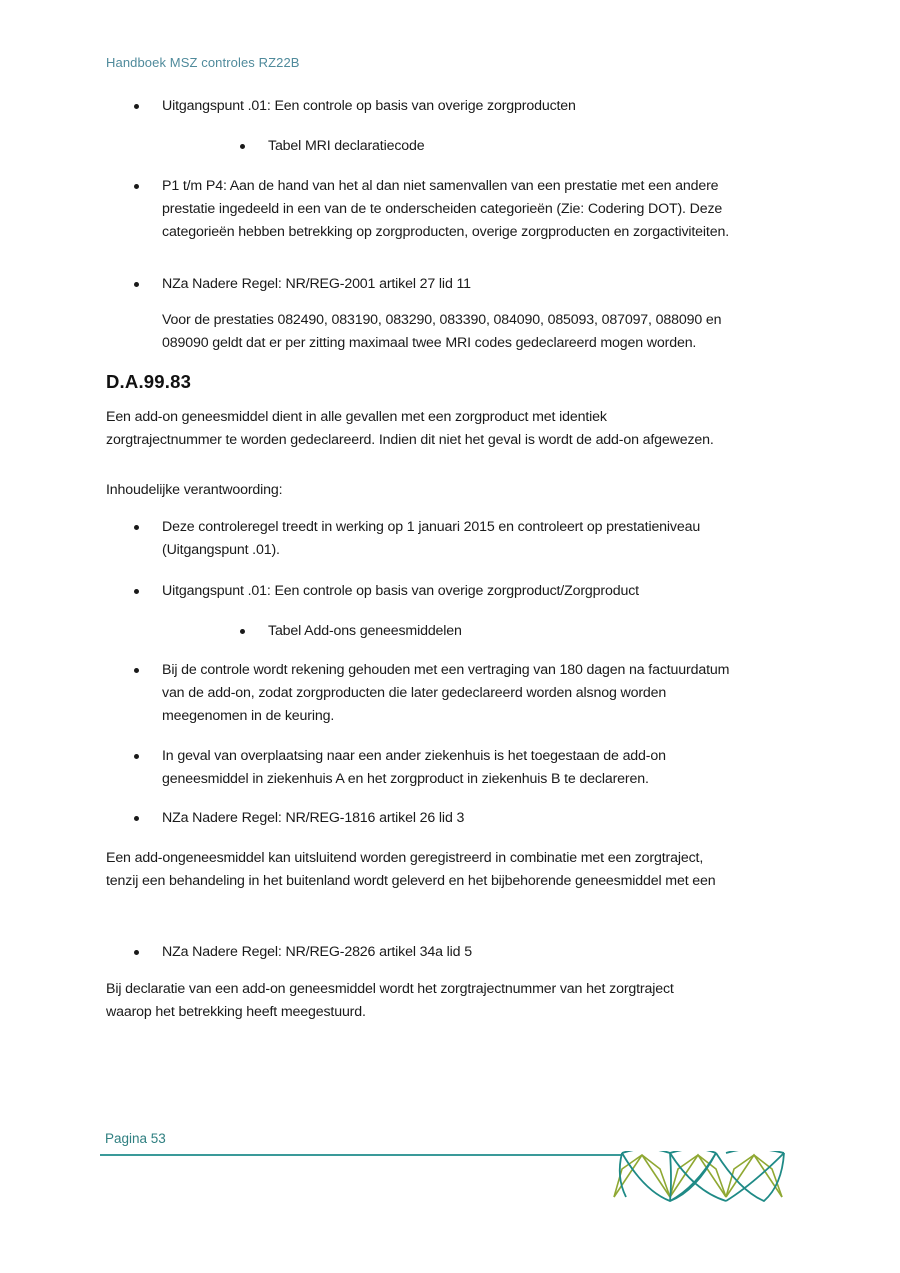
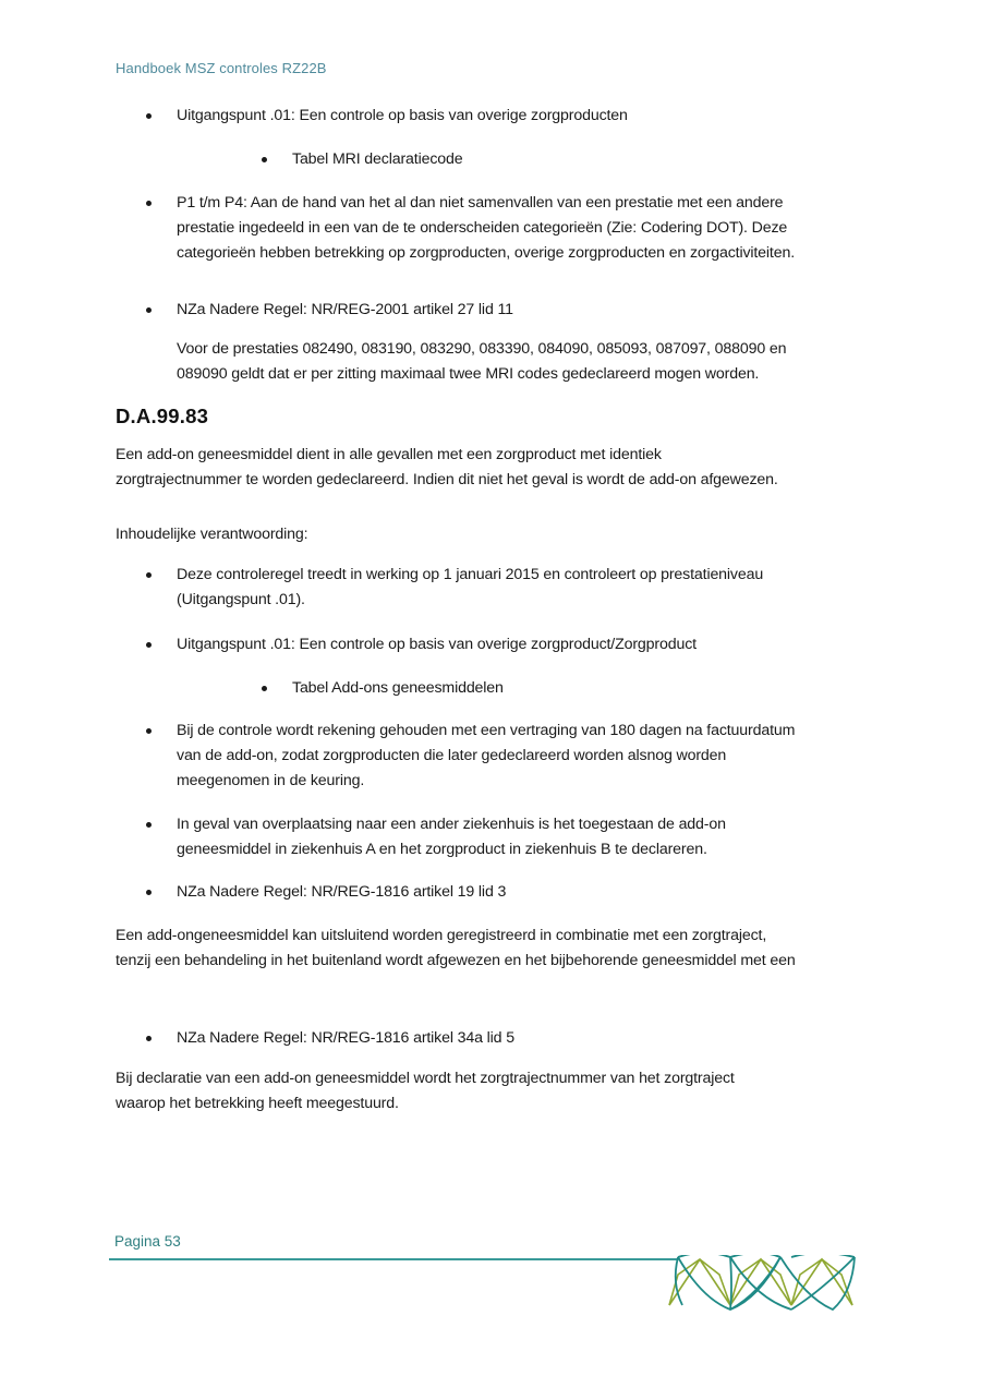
  Handboek MSZ controles RZ22B
  Uitgangspunt .01: Een controle op basis van overige zorgproducten
  Tabel MRI declaratiecode
  P1 t/m P4: Aan de hand van het al dan niet samenvallen van een prestatie met een andere
  prestatie ingedeeld in een van de te onderscheiden categorieën (Zie: Codering DOT). Deze
  categorieën hebben betrekking op zorgproducten, overige zorgproducten en zorgactiviteiten.
  NZa Nadere Regel: NR/REG-2001 artikel 27 lid 11
  Voor de prestaties 082490, 083190, 083290, 083390, 084090, 085093, 087097, 088090 en
  089090 geldt dat er per zitting maximaal twee MRI codes gedeclareerd mogen worden.
  D.A.99.83
  Een add-on geneesmiddel dient in alle gevallen met een zorgproduct met identiek
  zorgtrajectnummer te worden gedeclareerd. Indien dit niet het geval is wordt de add-on afgewezen.
  Inhoudelijke verantwoording:
  Deze controleregel treedt in werking op 1 januari 2015 en controleert op prestatieniveau
  (Uitgangspunt .01).
  Uitgangspunt .01: Een controle op basis van overige zorgproduct/Zorgproduct
  Tabel Add-ons geneesmiddelen
  Bij de controle wordt rekening gehouden met een vertraging van 180 dagen na factuurdatum
  van de add-on, zodat zorgproducten die later gedeclareerd worden alsnog worden
  meegenomen in de keuring.
  In geval van overplaatsing naar een ander ziekenhuis is het toegestaan de add-on
  geneesmiddel in ziekenhuis A en het zorgproduct in ziekenhuis B te declareren.
- NZa Nadere Regel: NR/REG-1816 artikel 26 lid 3
+ NZa Nadere Regel: NR/REG-1816 artikel 19 lid 3
  Een add-ongeneesmiddel kan uitsluitend worden geregistreerd in combinatie met een zorgtraject,
- tenzij een behandeling in het buitenland wordt geleverd en het bijbehorende geneesmiddel met een
+ tenzij een behandeling in het buitenland wordt afgewezen en het bijbehorende geneesmiddel met een
- NZa Nadere Regel: NR/REG-2826 artikel 34a lid 5
+ NZa Nadere Regel: NR/REG-1816 artikel 34a lid 5
  Bij declaratie van een add-on geneesmiddel wordt het zorgtrajectnummer van het zorgtraject
  waarop het betrekking heeft meegestuurd.
  Pagina 53
